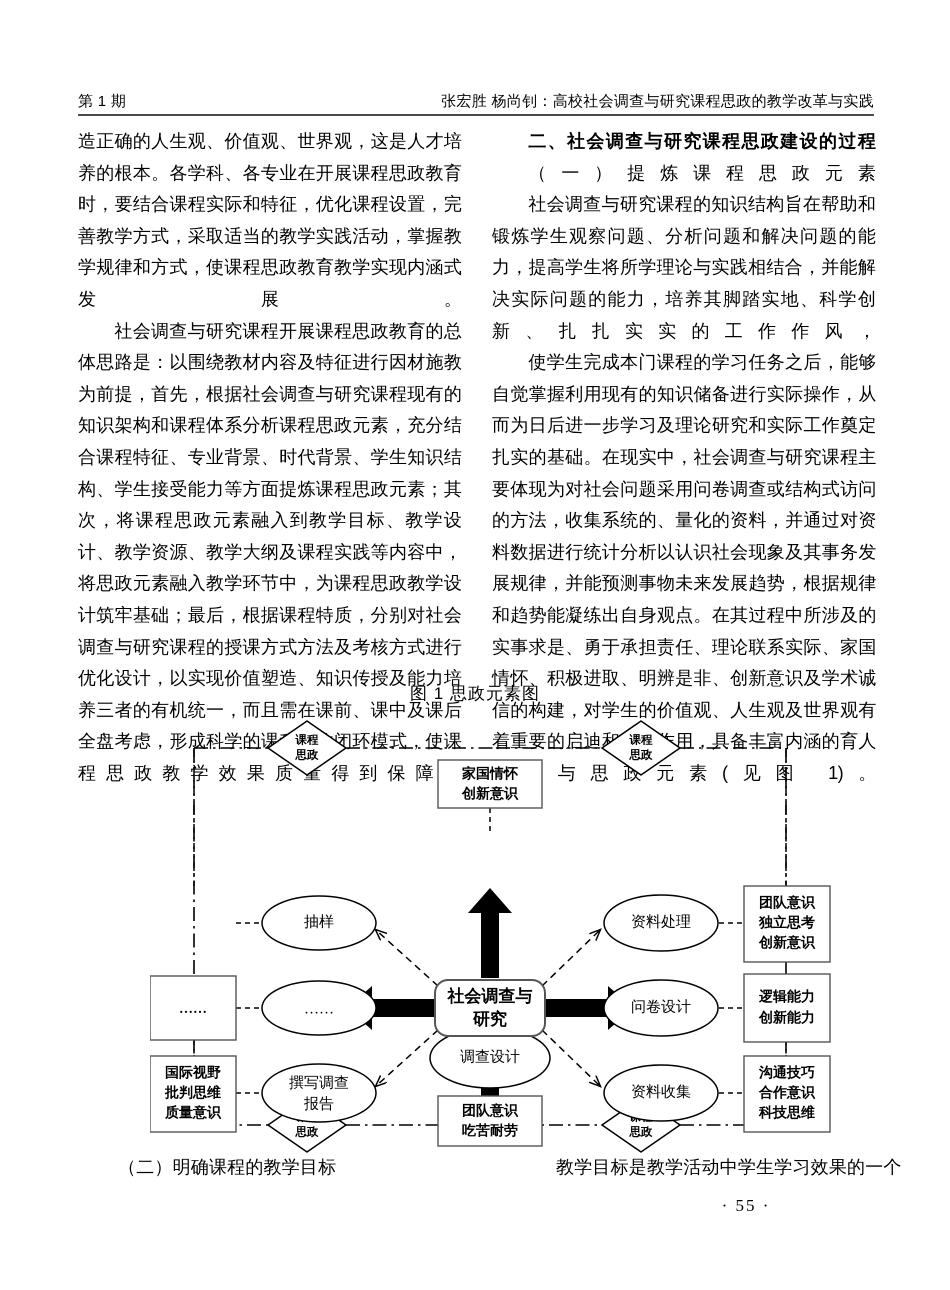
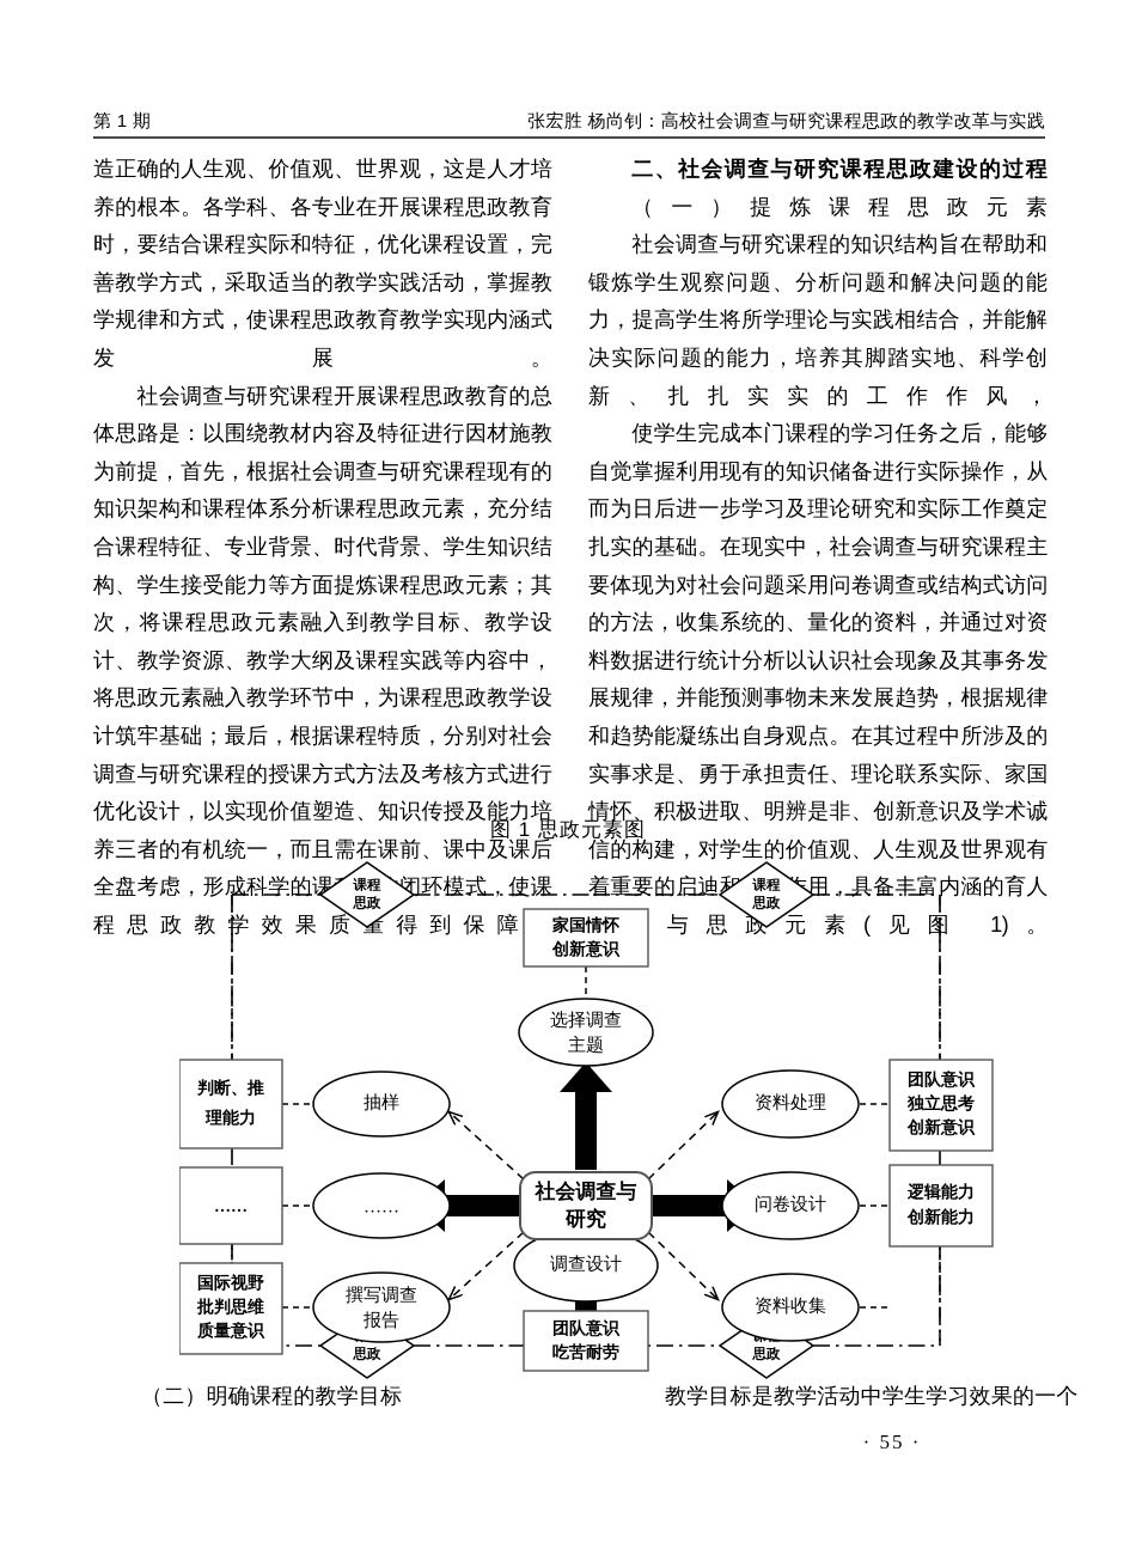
  第 1 期
  张宏胜 杨尚钊：高校社会调查与研究课程思政的教学改革与实践
  造正确的人生观、价值观、世界观，这是人才培养的根本。各学科、各专业在开展课程思政教育时，要结合课程实际和特征，优化课程设置，完善教学方式，采取适当的教学实践活动，掌握教学规律和方式，使课程思政教育教学实现内涵式发展。
  社会调查与研究课程开展课程思政教育的总体思路是：以围绕教材内容及特征进行因材施教为前提，首先，根据社会调查与研究课程现有的知识架构和课程体系分析课程思政元素，充分结合课程特征、专业背景、时代背景、学生知识结构、学生接受能力等方面提炼课程思政元素；其次，将课程思政元素融入到教学目标、教学设计、教学资源、教学大纲及课程实践等内容中，将思政元素融入教学环节中，为课程思政教学设计筑牢基础；最后，根据课程特质，分别对社会调查与研究课程的授课方式方法及考核方式进行优化设计，以实现价值塑造、知识传授及能力培养三者的有机统一，而且需在课前、课中及课后全盘考虑，形成科学的课闭环模式，使课程思政教学效果质量得到保障
  二、社会调查与研究课程思政建设的过程
  （一）提炼课程思政元素
  社会调查与研究课程的知识结构旨在帮助和锻炼学生观察问题、分析问题和解决问题的能力，提高学生将所学理论与实践相结合，并能解决实际问题的能力，培养其脚踏实地、科学创新、扎扎实实的工作作风，
  使学生完成本门课程的学习任务之后，能够自觉掌握利用现有的知识储备进行实际操作，从而为日后进一步学习及理论研究和实际工作奠定扎实的基础。在现实中，社会调查与研究课程主要体现为对社会问题采用问卷调查或结构式访问的方法，收集系统的、量化的资料，并通过对资料数据进行统计分析以认识社会现象及其事务发展规律，并能预测事物未来发展趋势，根据规律和趋势能凝练出自身观点。在其过程中所涉及的实事求是、勇于承担责任、理论联系实际、家国情怀、积极进取、明辨是非、创新意识及学术诚信的构建，对学生的价值观、人生观及世界观有着重要的启迪用，具备丰富内涵的育人与思元素(见图 1)。
  图 1 思政元素图
  课程
  思政
  课程
  思政
  思政
  思政
  家国情怀
  创新意识
+ 判断、推
+ 理能力
  ……
  国际视野
  批判思维
  质量意识
  团队意识
  独立思考
  创新意识
  逻辑能力
  创新能力
- 沟通技巧
- 合作意识
- 科技思维
  团队意识
  吃苦耐劳
+ 选择调查
+ 主题
  抽样
  ……
  撰写调查
  报告
  资料处理
  问卷设计
  资料收集
  调查设计
  社会调查与
  研究
  （二）明确课程的教学目标
  教学目标是教学活动中学生学习效果的一个
  · 55 ·
